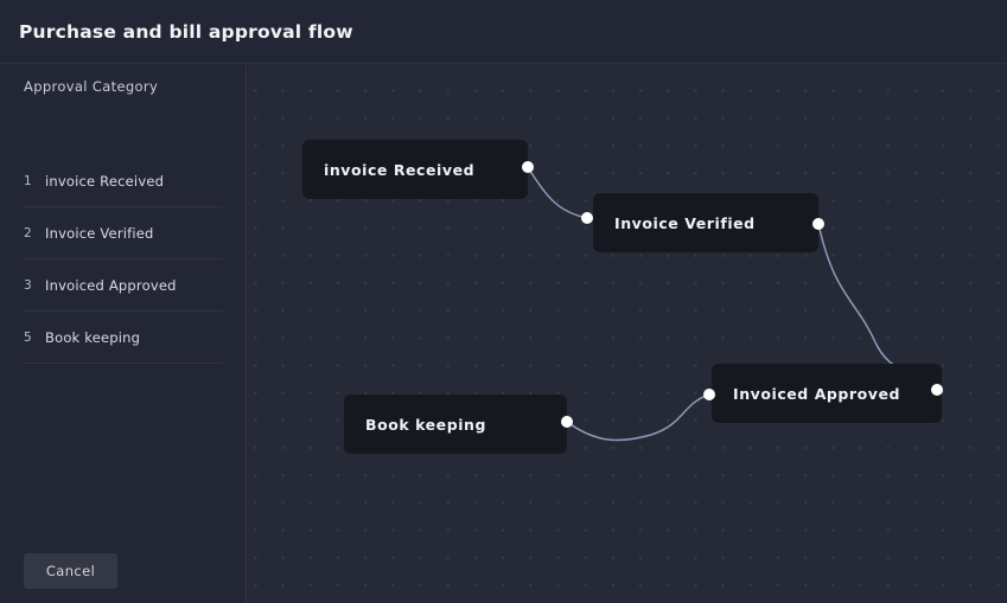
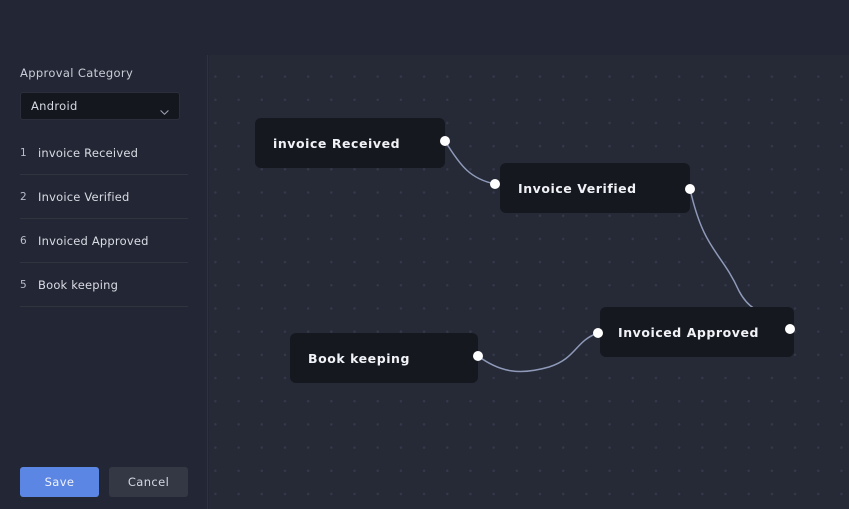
- Purchase and bill approval flow
  Approval Category
+ Android
  1
  invoice Received
  2
  Invoice Verified
- 3
+ 6
  Invoiced Approved
  5
  Book keeping
+ Save
  Cancel
  invoice Received
  Invoice Verified
  Invoiced Approved
  Book keeping
